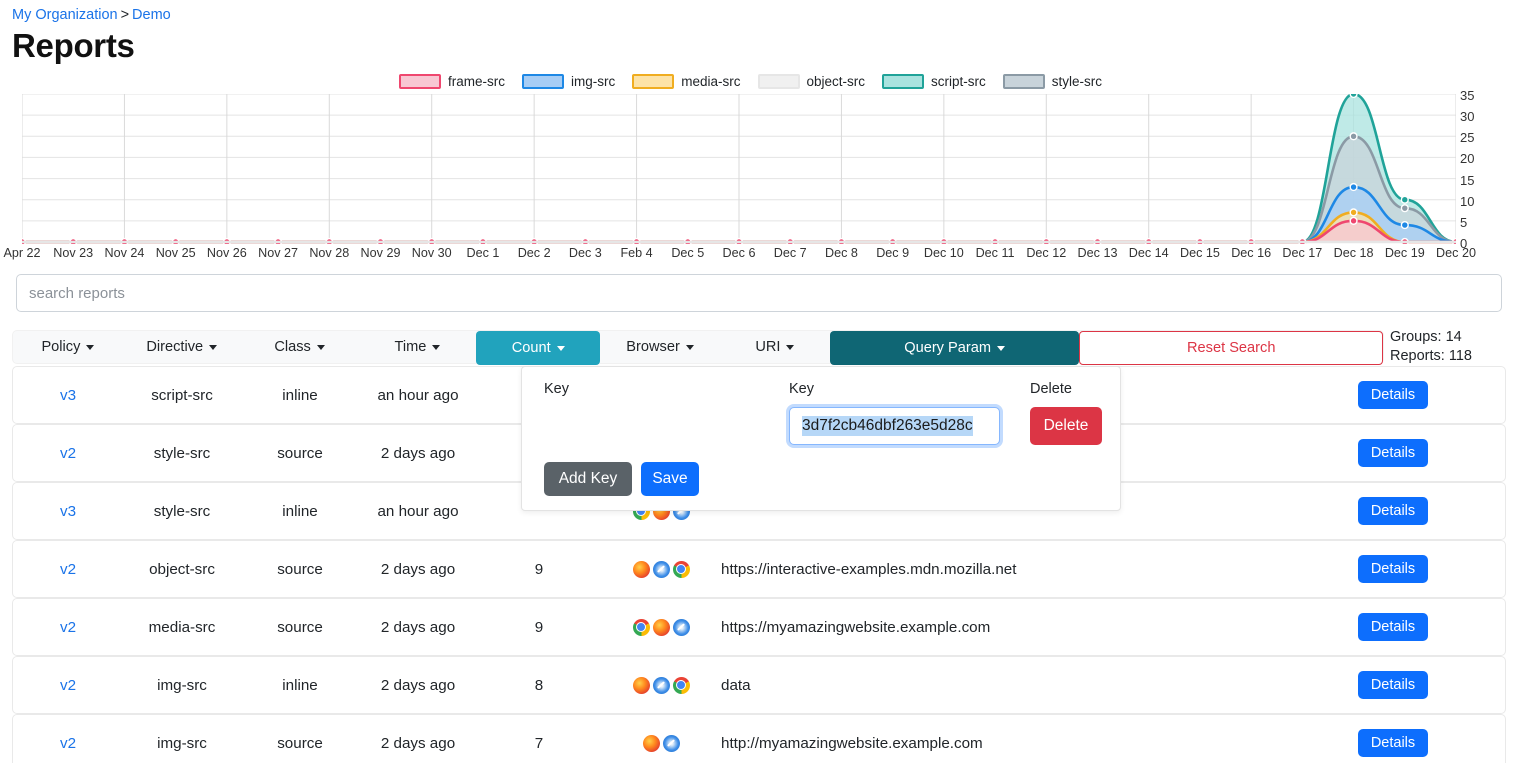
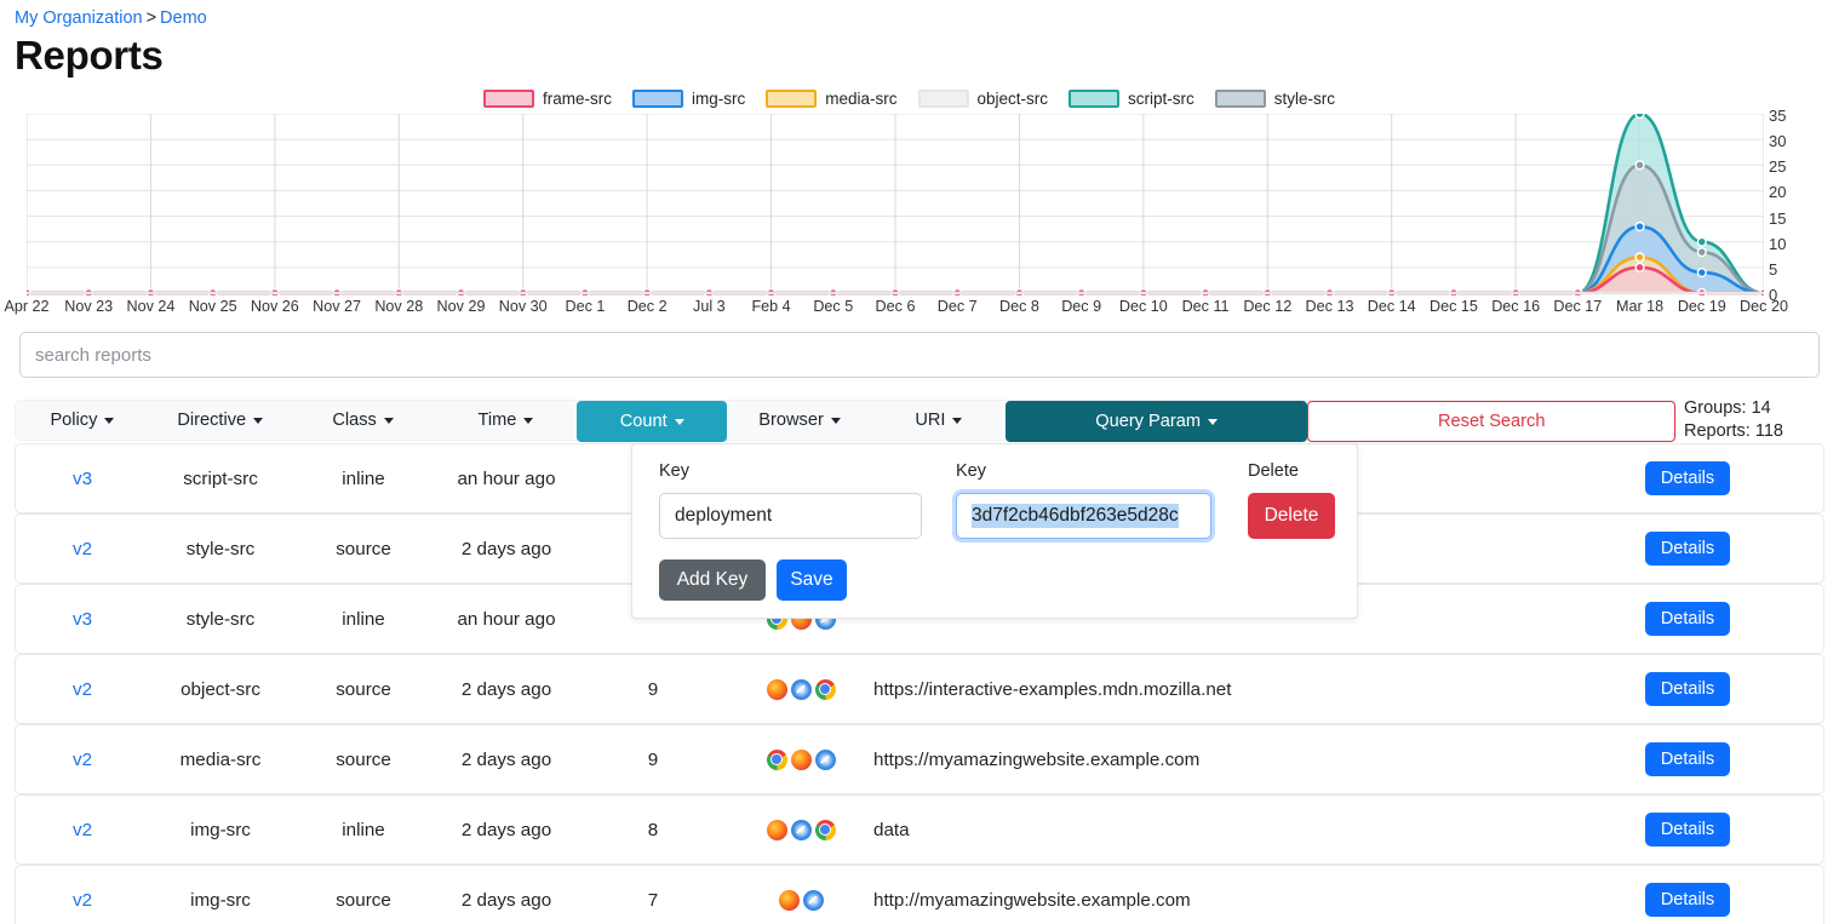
  My Organization > Demo
  Reports
  frame-src
  img-src
  media-src
  object-src
  script-src
  style-src
  0
  5
  10
  15
  20
  25
  30
  35
  Apr 22
  Nov 23
  Nov 24
  Nov 25
  Nov 26
  Nov 27
  Nov 28
  Nov 29
  Nov 30
  Dec 1
  Dec 2
- Dec 3
+ Jul 3
  Feb 4
  Dec 5
  Dec 6
  Dec 7
  Dec 8
  Dec 9
  Dec 10
  Dec 11
  Dec 12
  Dec 13
  Dec 14
  Dec 15
  Dec 16
  Dec 17
- Dec 18
+ Mar 18
  Dec 19
  Dec 20
  search reports
  Policy
  Directive
  Class
  Time
  Count
  Browser
  URI
  Query Param
  Reset Search
  Groups: 14
  Reports: 118
  v3
  script-src
  inline
  an hour ago
  Details
  v2
  style-src
  source
  2 days ago
  Details
  v3
  style-src
  inline
  an hour ago
  Details
  v2
  object-src
  source
  2 days ago
  9
  https://interactive-examples.mdn.mozilla.net
  Details
  v2
  media-src
  source
  2 days ago
  9
  https://myamazingwebsite.example.com
  Details
  v2
  img-src
  inline
  2 days ago
  8
  data
  Details
  v2
  img-src
  source
  2 days ago
  7
  http://myamazingwebsite.example.com
  Details
  Key
  Key
  Delete
+ deployment
  3d7f2cb46dbf263e5d28c
  Delete
  Add Key
  Save
